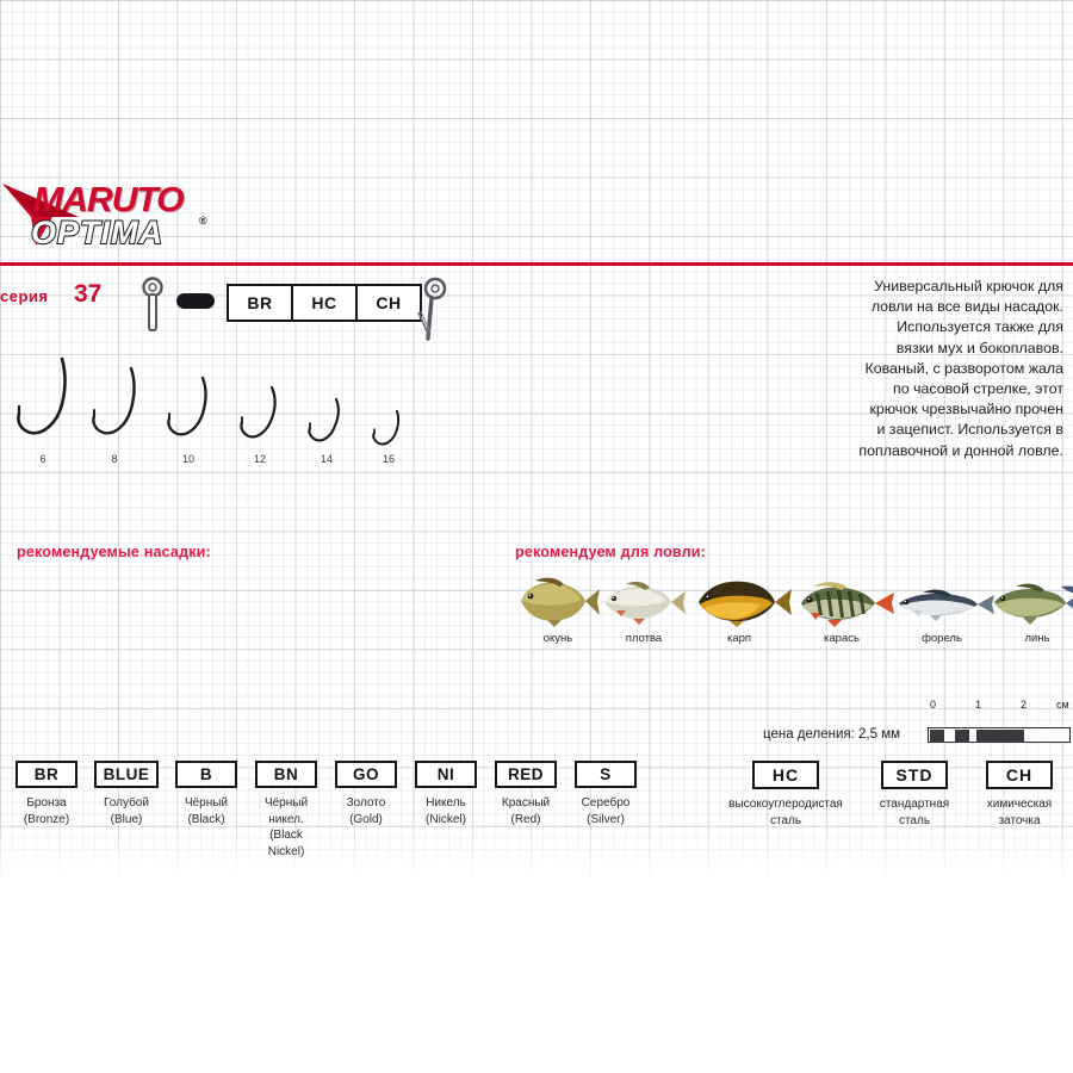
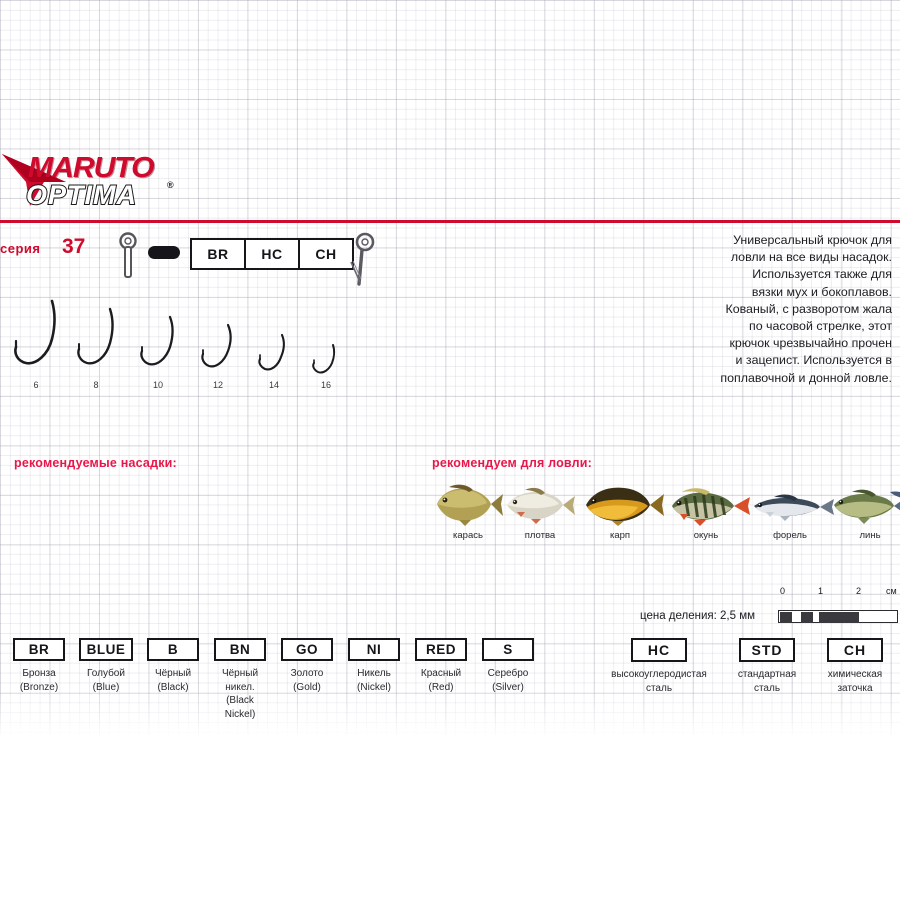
  MARUTO
  OPTIMA
  ®
  серия
  37
  BR
  HC
  CH
  6
  8
  10
  12
  14
  16
  Универсальный крючок для
  ловли на все виды насадок.
  Используется также для
  вязки мух и бокоплавов.
  Кованый, с разворотом жала
  по часовой стрелке, этот
  крючок чрезвычайно прочен
  и зацепист. Используется в
  поплавочной и донной ловле.
  рекомендуемые насадки:
  рекомендуем для ловли:
- окунь
+ карась
  плотва
  карп
- карась
+ окунь
  форель
  линь
  цена деления: 2,5 мм
  0
  1
  2
  см
  BR
  Бронза
  (Bronze)
  BLUE
  Голубой
  (Blue)
  B
  Чёрный
  (Black)
  BN
  Чёрный
  никел.
  (Black
  Nickel)
  GO
  Золото
  (Gold)
  NI
  Никель
  (Nickel)
  RED
  Красный
  (Red)
  S
  Серебро
  (Silver)
  HC
  высокоуглеродистая
  сталь
  STD
  стандартная
  сталь
  CH
  химическая
  заточка
